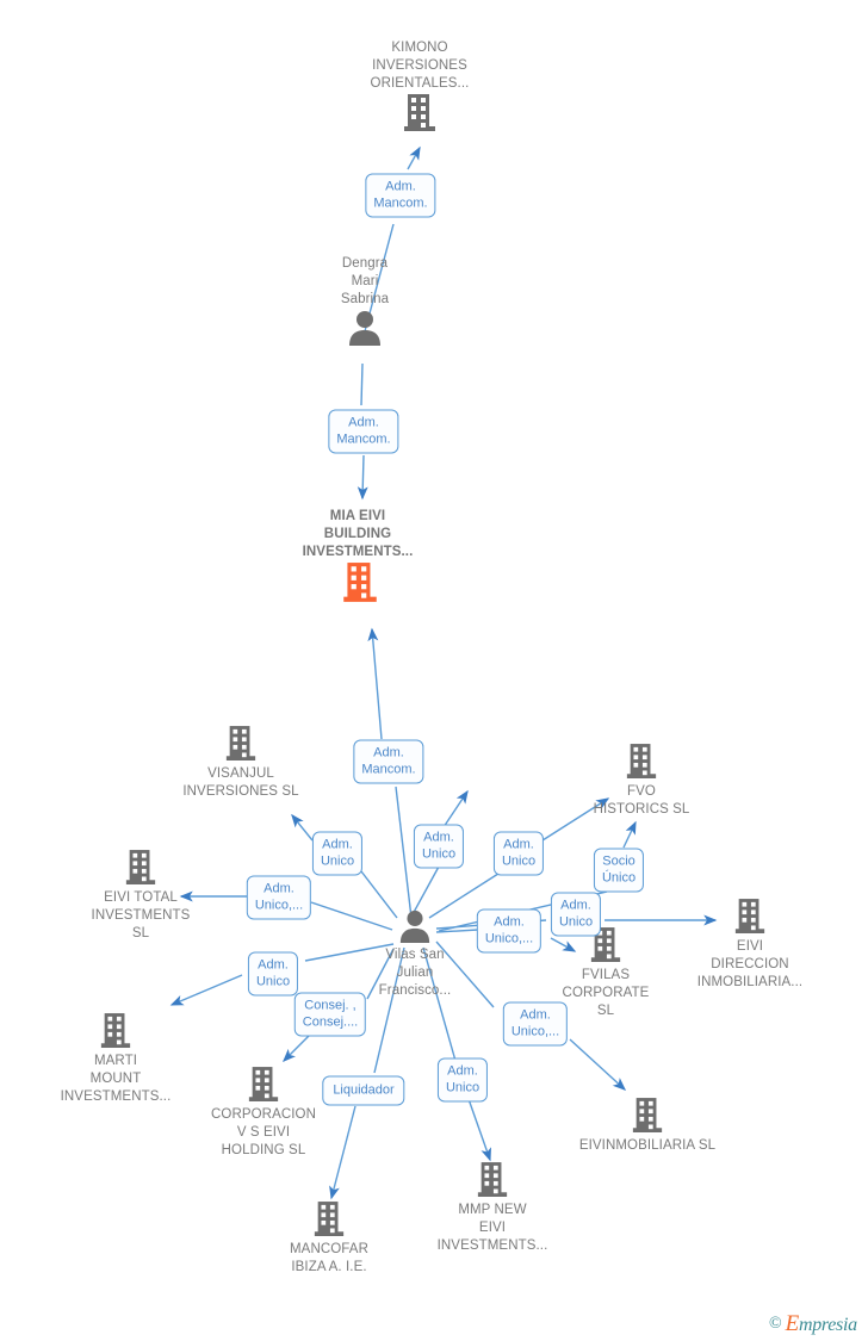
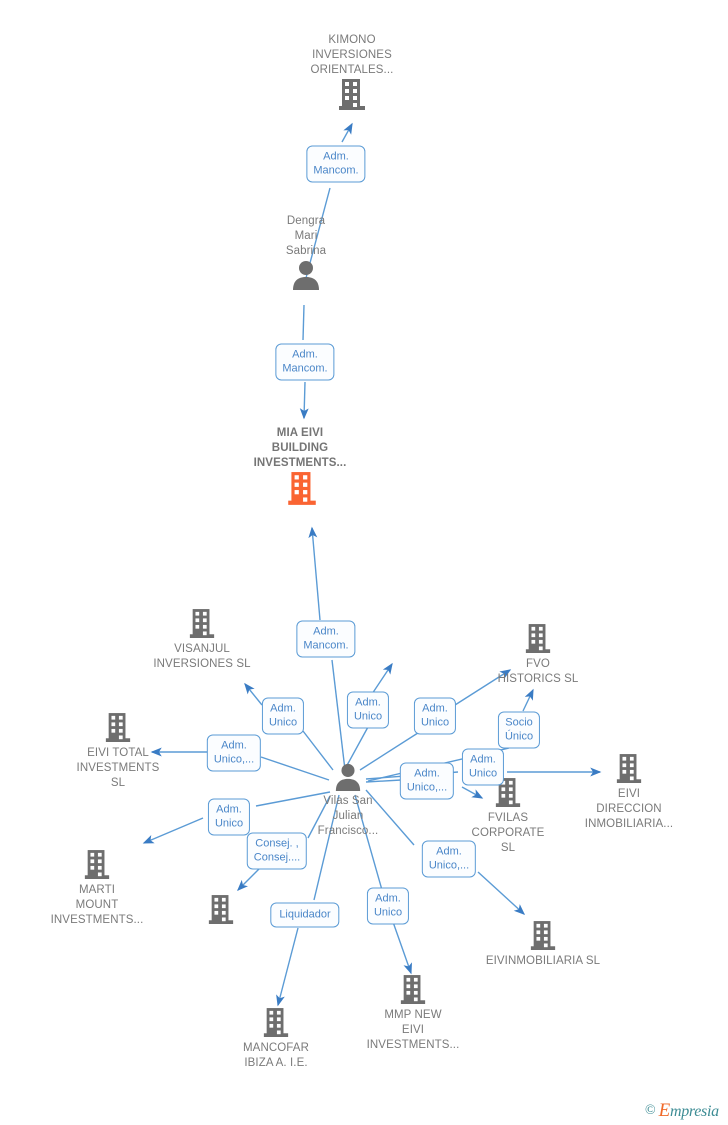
  KIMONO
  INVERSIONES
  ORIENTALES...
  Dengra
  Mari
  Sabrina
  MIA EIVI
  BUILDING
  INVESTMENTS...
  VISANJUL
  INVERSIONES SL
  FVO
  HISTORICS SL
  EIVI TOTAL
  INVESTMENTS
  SL
  EIVI
  DIRECCION
  INMOBILIARIA...
  Vilas San
  Julian
  Francisco...
  FVILAS
  CORPORATE
  SL
  MARTI
  MOUNT
  INVESTMENTS...
- CORPORACION
- V S EIVI
- HOLDING SL
  EIVINMOBILIARIA SL
  MMP NEW
  EIVI
  INVESTMENTS...
  MANCOFAR
  IBIZA A. I.E.
  Adm.
  Mancom.
  Adm.
  Mancom.
  Adm.
  Mancom.
  Adm.
  Unico
  Adm.
  Unico
  Adm.
  Unico
  Socio
  Único
  Adm.
  Unico,...
  Adm.
  Unico
  Adm.
  Unico,...
  Adm.
  Unico
  Consej. ,
  Consej....
  Adm.
  Unico,...
  Liquidador
  Adm.
  Unico
  ©
  Empresia
